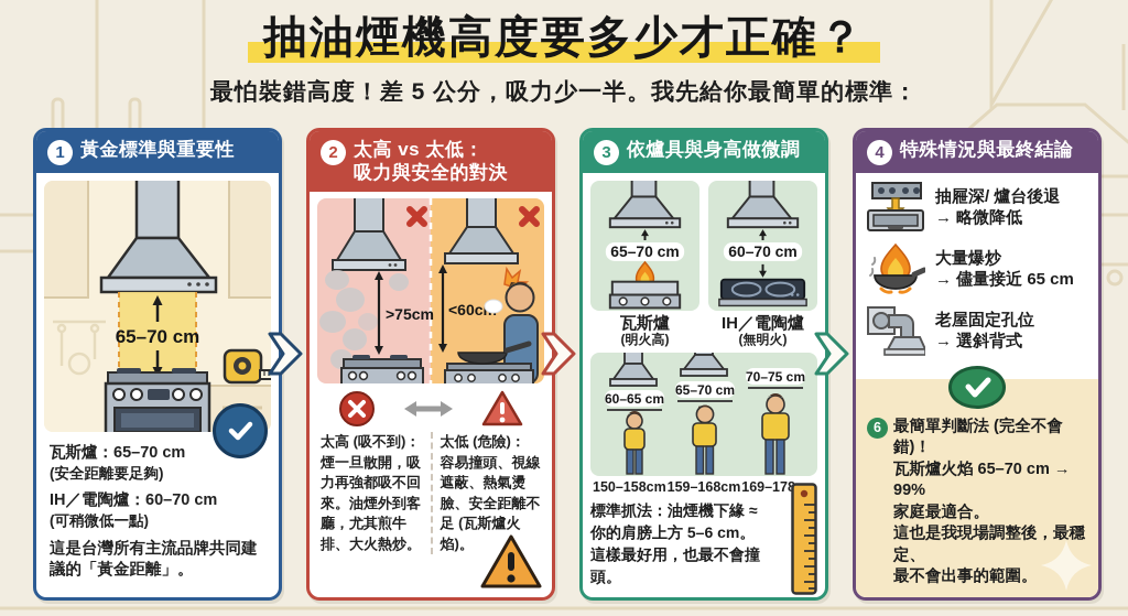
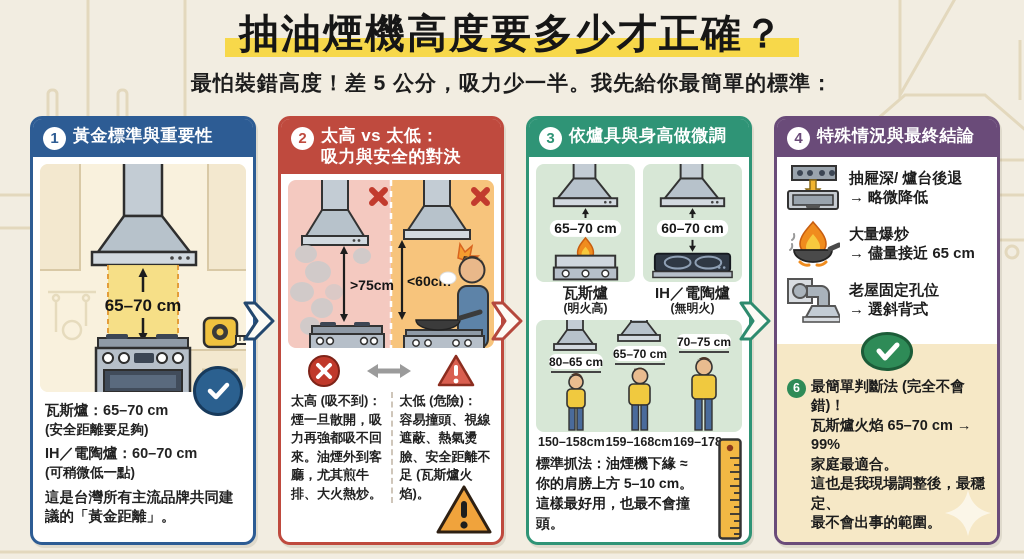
  抽油煙機高度要多少才正確？
  最怕裝錯高度！差 5 公分，吸力少一半。我先給你最簡單的標準：
  1
  黃金標準與重要性
  65–70 cm
  瓦斯爐：65–70 cm
  (安全距離要足夠)
  IH／電陶爐：60–70 cm
  (可稍微低一點)
  這是台灣所有主流品牌共同建議的「黃金距離」。
  2
  太高 vs 太低：
  吸力與安全的對決
  >75cm
  <60c
  太高 (吸不到)： 煙一旦散開，吸力再強都吸不回來。油煙外到客廳，尤其煎牛排、大火熱炒。
  太低 (危險)： 容易撞頭、視線遮蔽、熱氣燙臉、安全距離不足 (瓦斯爐火焰)。
  3
  依爐具與身高做微調
  65–70 cm
  60–70 cm
  瓦斯爐
  (明火高)
  IH／電陶爐
  (無明火)
- 60–65 cm
+ 80–65 cm
  65–70 cm
  70–75 cm
  150–158cm
  159–168cm
  標準抓法：油煙機下緣 ≈
- 你的肩膀上方 5–6 cm。
+ 你的肩膀上方 5–10 cm。
  這樣最好用，也最不會撞頭。
  4
  特殊情況與最終結論
  抽屜深/ 爐台後退
  → 略微降低
  大量爆炒
  → 儘量接近 65 cm
  老屋固定孔位
  → 選斜背式
  6
  最簡單判斷法 (完全不會錯)！
  瓦斯爐火焰 65–70 cm → 99%
  家庭最適合。
  這也是我現場調整後，最穩定、
  最不會出事的範圍。
